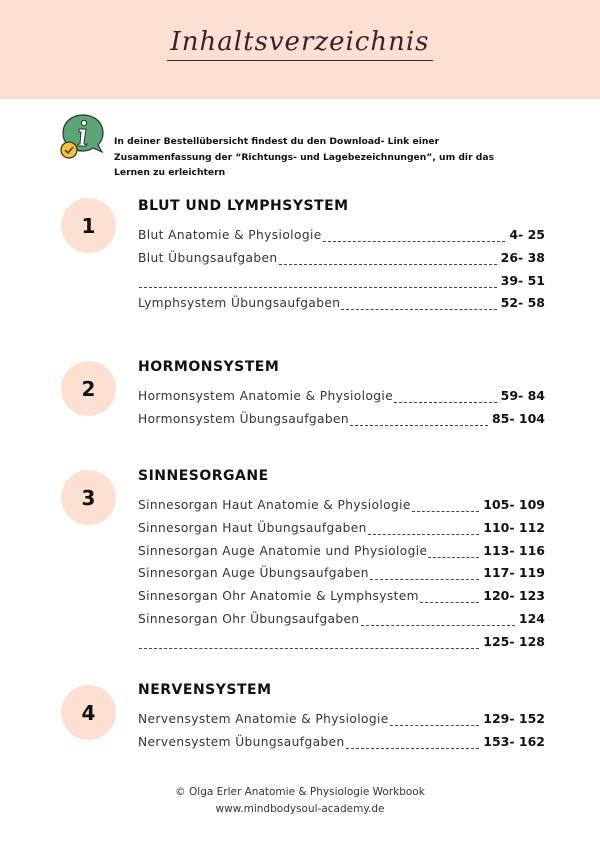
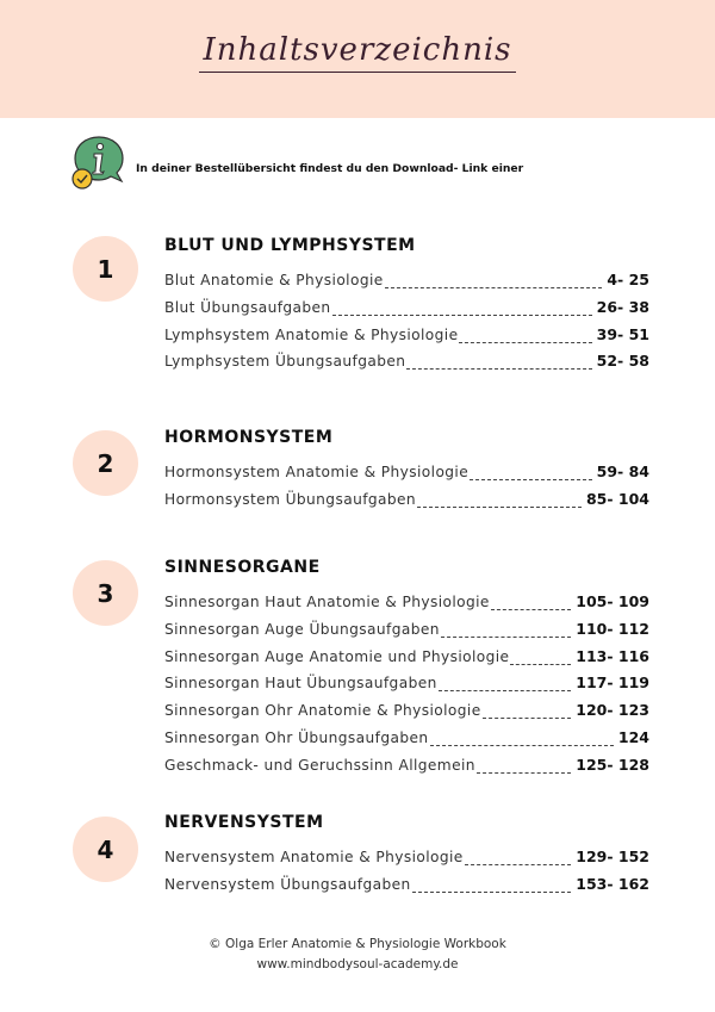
  Inhaltsverzeichnis
  In deiner Bestellübersicht findest du den Download- Link einer
- Zusammenfassung der “Richtungs- und Lagebezeichnungen”, um dir das
- Lernen zu erleichtern
  1
  BLUT UND LYMPHSYSTEM
  Blut Anatomie & Physiologie
  4- 25
  Blut Übungsaufgaben
  26- 38
+ Lymphsystem Anatomie & Physiologie
  39- 51
  Lymphsystem Übungsaufgaben
  52- 58
  2
  HORMONSYSTEM
  Hormonsystem Anatomie & Physiologie
  59- 84
  Hormonsystem Übungsaufgaben
  85- 104
  3
  SINNESORGANE
  Sinnesorgan Haut Anatomie & Physiologie
  105- 109
- Sinnesorgan Haut Übungsaufgaben
+ Sinnesorgan Auge Übungsaufgaben
  110- 112
  Sinnesorgan Auge Anatomie und Physiologie
  113- 116
- Sinnesorgan Auge Übungsaufgaben
+ Sinnesorgan Haut Übungsaufgaben
  117- 119
- Sinnesorgan Ohr Anatomie & Lymphsystem
+ Sinnesorgan Ohr Anatomie & Physiologie
  120- 123
  Sinnesorgan Ohr Übungsaufgaben
  124
+ Geschmack- und Geruchssinn Allgemein
  125- 128
  4
  NERVENSYSTEM
  Nervensystem Anatomie & Physiologie
  129- 152
  Nervensystem Übungsaufgaben
  153- 162
  © Olga Erler Anatomie & Physiologie Workbook
  www.mindbodysoul-academy.de
